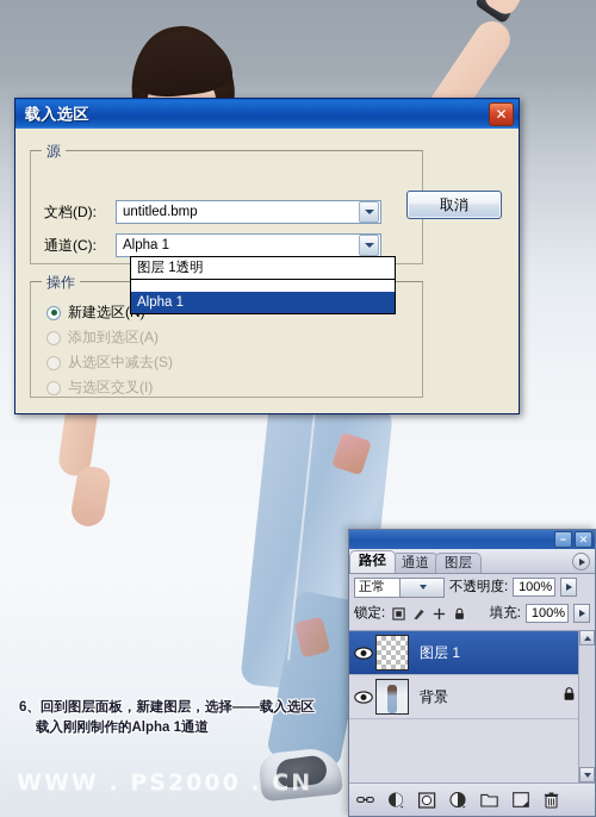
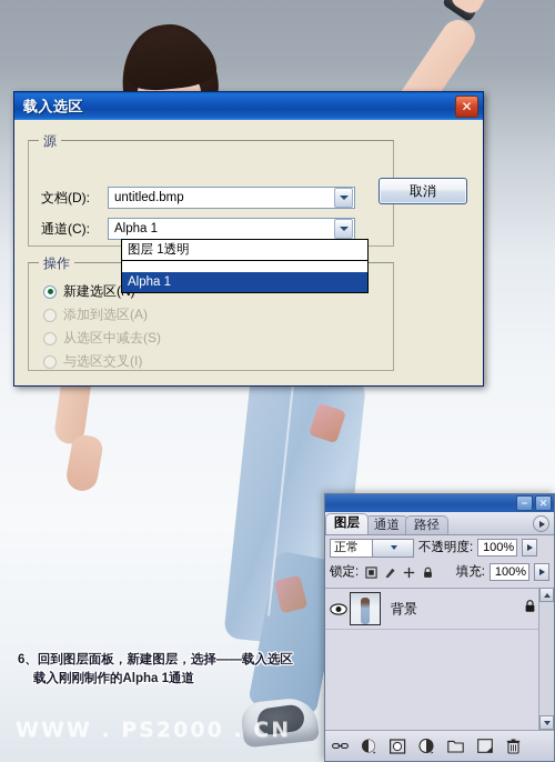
  WWW . PS2000 . CN
  6、回到图层面板，新建图层，选择——载入选区
  载入刚刚制作的Alpha 1通道
  载入选区
  ✕
  源
  文档(D):
  untitled.bmp
  通道(C):
  Alpha 1
  操作
  新建选区(
  添加到选区(A)
  从选区中减去(S)
  与选区交叉(I)
  图层 1透明
  Alpha 1
  取消
  −
  ✕
- 路径
+ 图层
  通道
- 图层
+ 路径
  正常
  不透明度:
  100%
  锁定:
  填充:
  100%
- 图层 1
  背景
